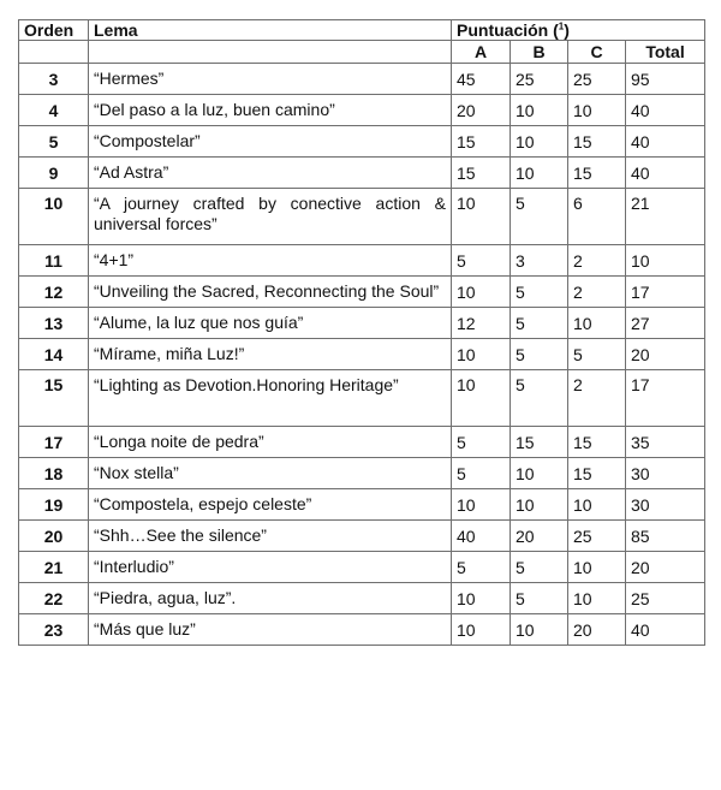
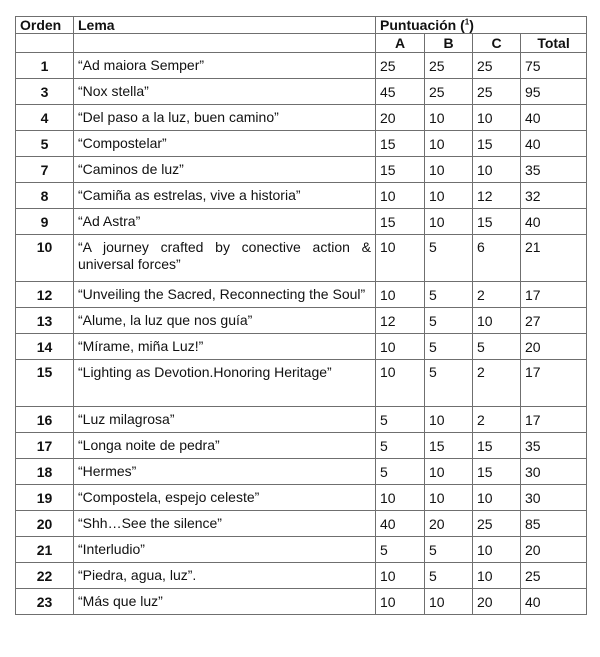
  Orden	Lema	Puntuación (1)
  		A	B	C	Total
+ 1	“Ad maiora Semper”	25	25	25	75
- 3	“Hermes”	45	25	25	95
+ 3	“Nox stella”	45	25	25	95
  4	“Del paso a la luz, buen camino”	20	10	10	40
  5	“Compostelar”	15	10	15	40
+ 7	“Caminos de luz”	15	10	10	35
+ 8	“Camiña as estrelas, vive a historia”	10	10	12	32
  9	“Ad Astra”	15	10	15	40
  10	“A journey crafted by conective action & universal forces”	10	5	6	21
- 11	“4+1”	5	3	2	10
  12	“Unveiling the Sacred, Reconnecting the Soul”	10	5	2	17
  13	“Alume, la luz que nos guía”	12	5	10	27
  14	“Mírame, miña Luz!”	10	5	5	20
  15	“Lighting as Devotion.Honoring Heritage”	10	5	2	17
+ 16	“Luz milagrosa”	5	10	2	17
  17	“Longa noite de pedra”	5	15	15	35
- 18	“Nox stella”	5	10	15	30
+ 18	“Hermes”	5	10	15	30
  19	“Compostela, espejo celeste”	10	10	10	30
  20	“Shh…See the silence”	40	20	25	85
  21	“Interludio”	5	5	10	20
  22	“Piedra, agua, luz”.	10	5	10	25
  23	“Más que luz”	10	10	20	40
